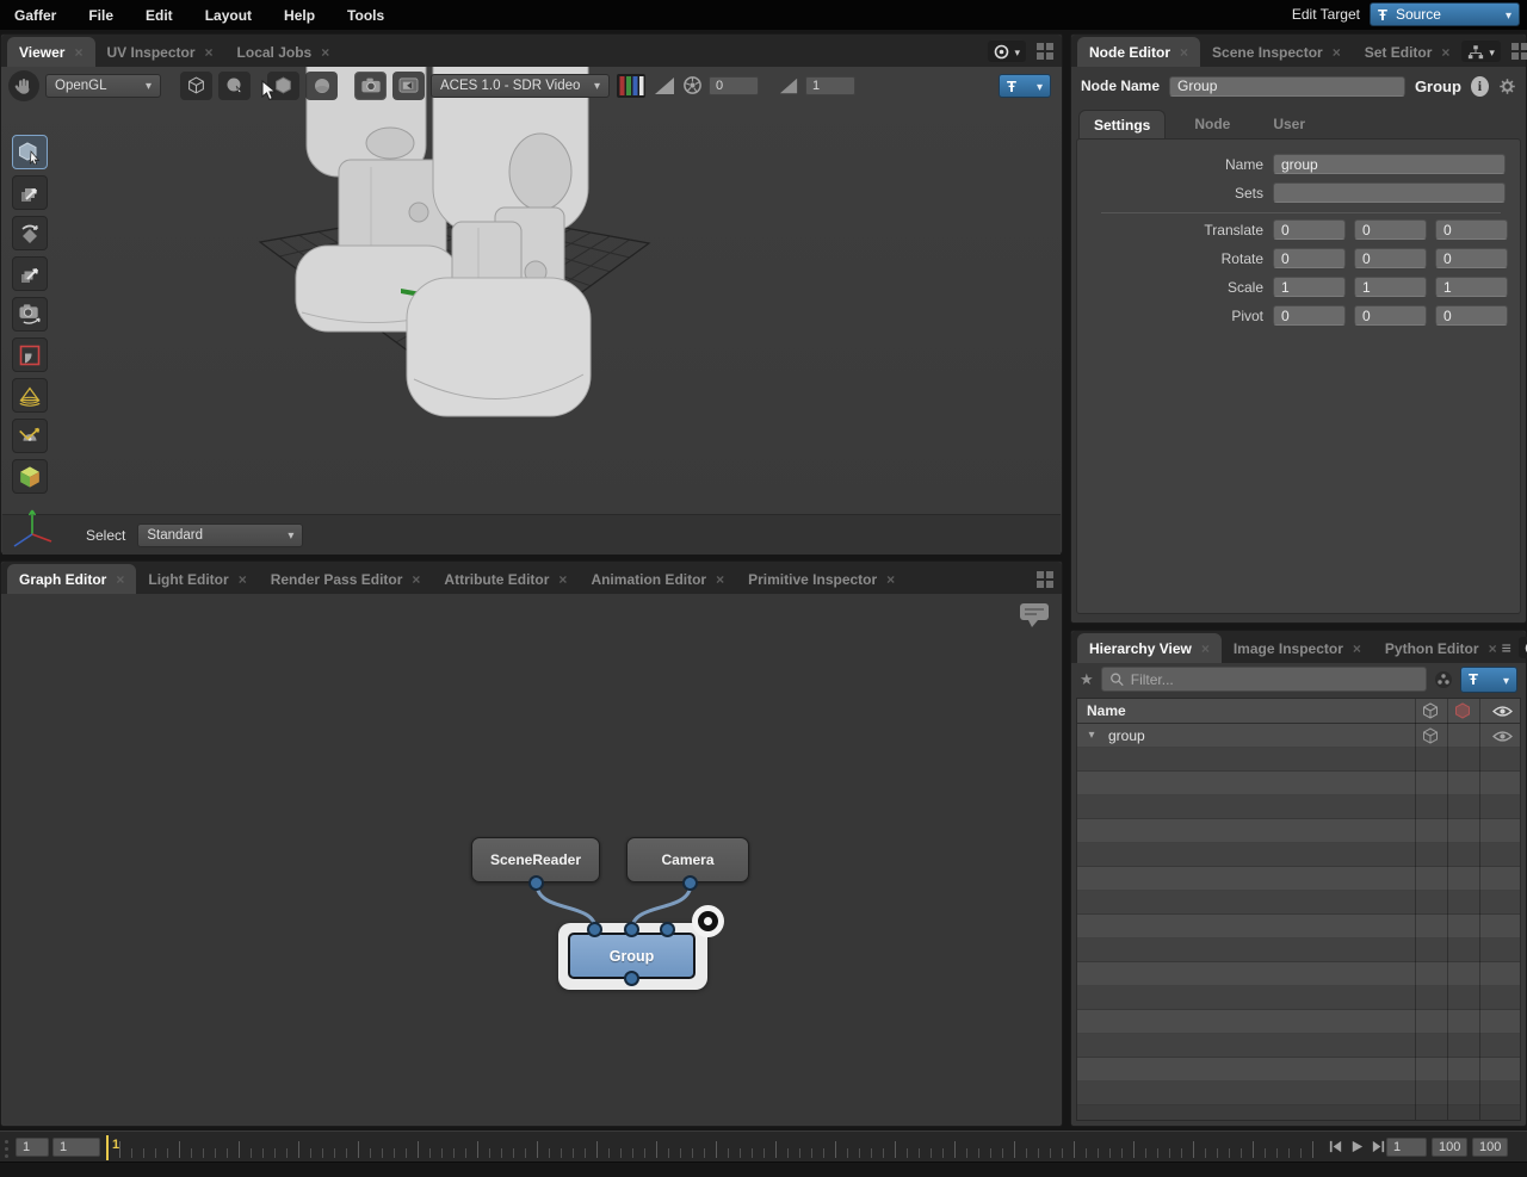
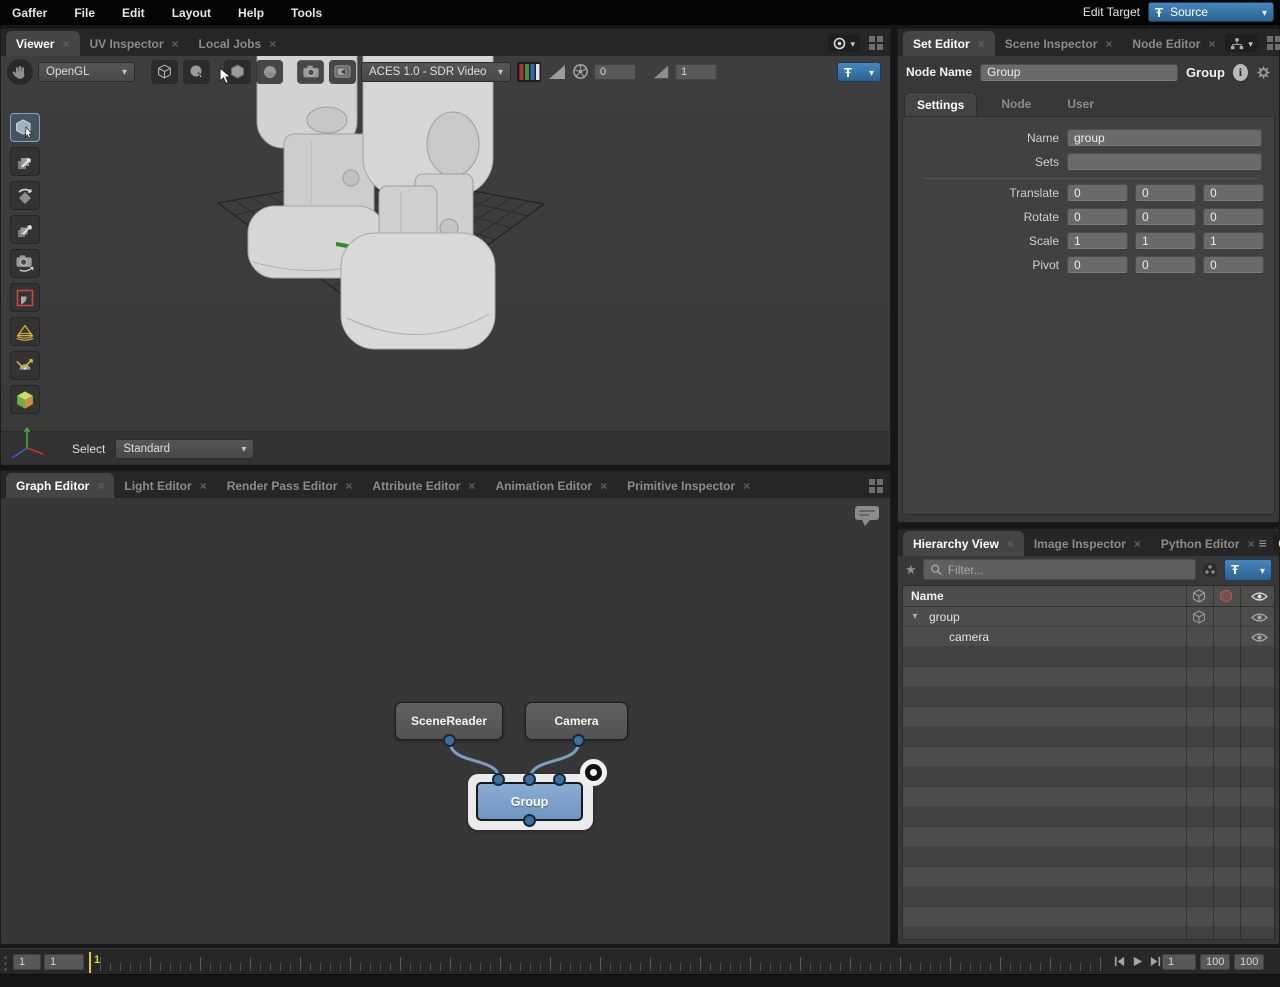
  Gaffer
  File
  Edit
  Layout
  Help
  Tools
  Edit Target
  Source
  Viewer
  UV Inspector
  Local Jobs
  OpenGL
  ACES 1.0 - SDR Video
  0
  1
  Select
  Standard
  Graph Editor
  Light Editor
  Render Pass Editor
  Attribute Editor
  Animation Editor
  Primitive Inspector
  SceneReader
  Camera
  Group
- Node Editor
+ Set Editor
  Scene Inspector
- Set Editor
+ Node Editor
  Node Name
  Group
  Group
  i
  Settings
  Node
  User
  Name
  group
  Sets
  Translate
  0
  0
  0
  Rotate
  0
  0
  0
  Scale
  1
  1
  1
  Pivot
  0
  0
  0
  Hierarchy View
  Image Inspector
  Python Editor
  Filter...
  Name
  group
+ camera
  1
  1
  1
  1
  100
  100
